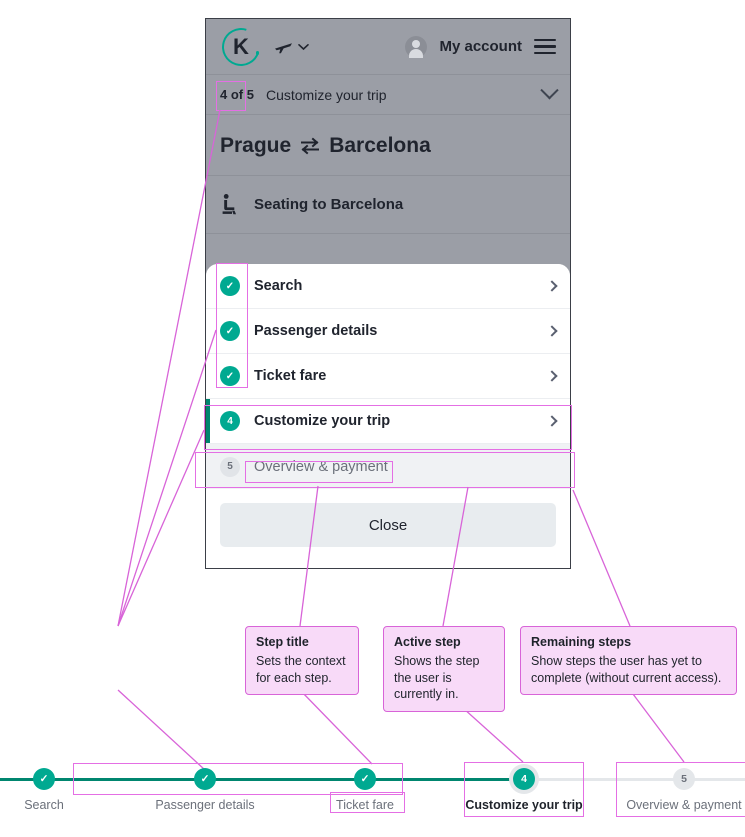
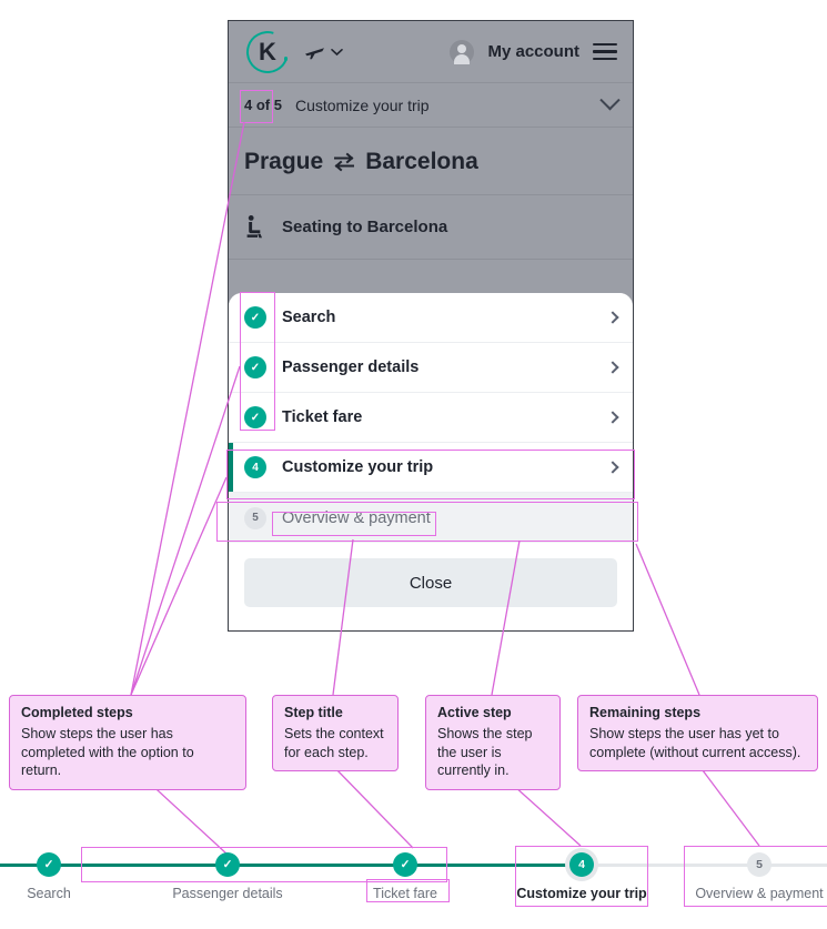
  K
  My account
  4 of 5
  Customize your trip
  Prague
  Barcelona
  Seating to Barcelona
  ✓
  Search
  ✓
  Passenger details
  ✓
  Ticket fare
  4
  Customize your trip
  5
  Overview & payment
  Close
+ Completed steps
+ Show steps the user has completed with the option to return.
  Step title
  Sets the context for each step.
  Active step
  Shows the step the user is currently in.
  Remaining steps
  Show steps the user has yet to complete (without current access).
  ✓
  Search
  ✓
  Passenger details
  ✓
  Ticket fare
  4
  Customize your trip
  5
  Overview & payment
